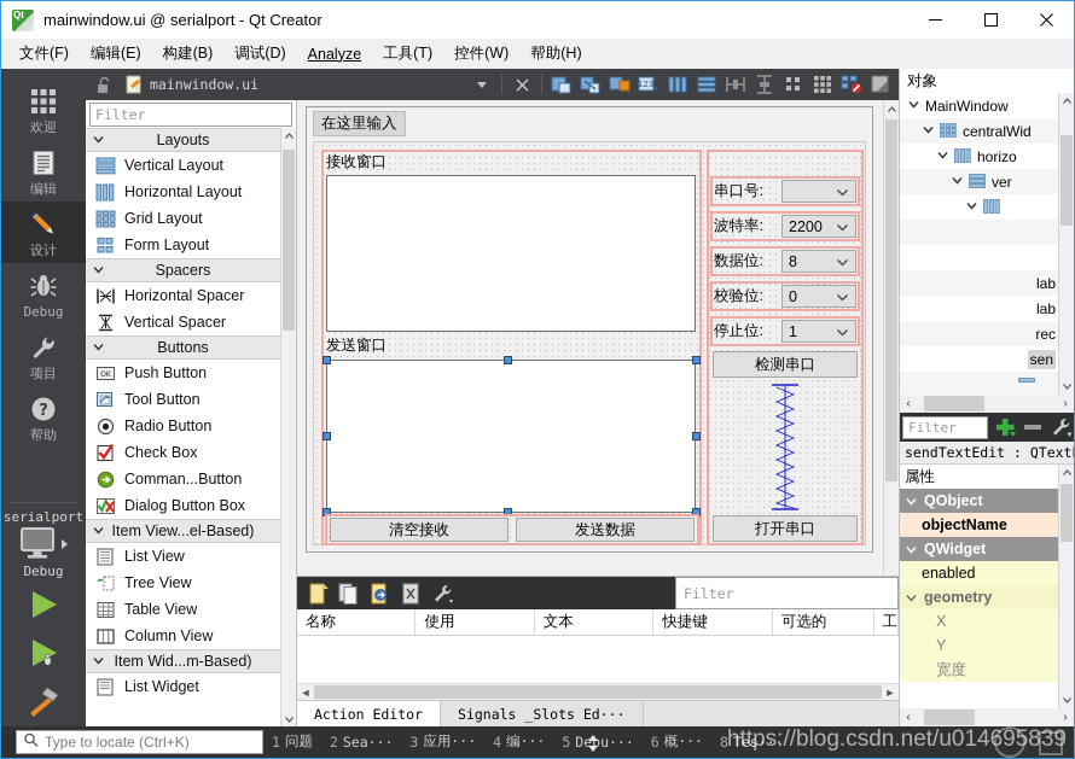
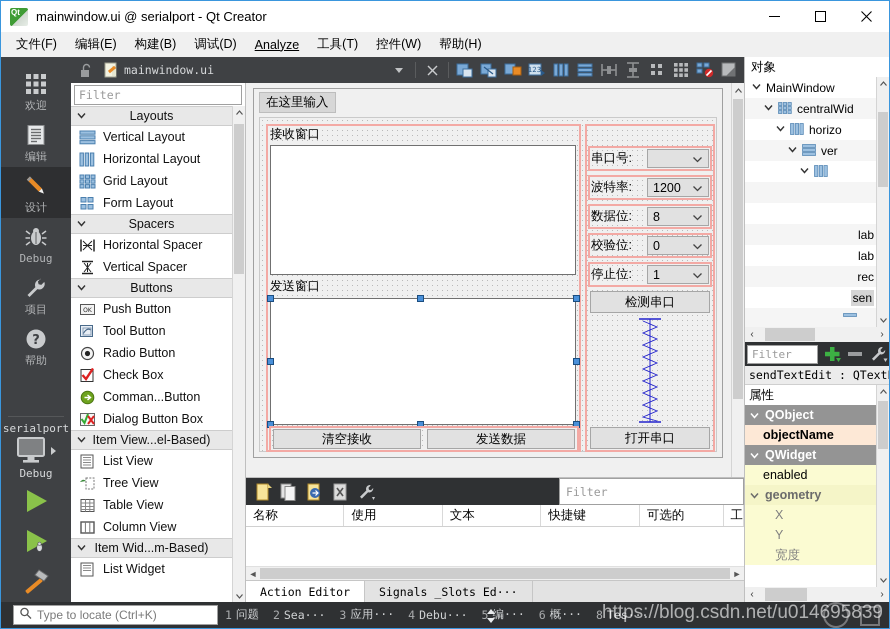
  mainwindow.ui @ serialport - Qt Creator
  文件(F)
  编辑(E)
  构建(B)
  调试(D)
  Analyze
  工具(T)
  控件(W)
  帮助(H)
  欢迎
  编辑
  设计
  Debug
  项目
  ?
  帮助
  serialport
  Debug
  mainwindow.ui
  123
  Filter
  Layouts
  Vertical Layout
  Horizontal Layout
  Grid Layout
  Form Layout
  Spacers
  Horizontal Spacer
  Vertical Spacer
  Buttons
  Push Button
  Tool Button
  Radio Button
  Check Box
  Comman...Button
  Dialog Button Box
  Item View...el-Based)
  List View
  Tree View
  Table View
  Column View
  Item Wid...m-Based)
  List Widget
  在这里输入
  接收窗口
  发送窗口
  清空接收
  发送数据
  串口号:
  波特率:
- 2200
+ 1200
  数据位:
  8
  校验位:
  0
  停止位:
  1
  检测串口
  打开串口
  Filter
  名称
  使用
  文本
  快捷键
  可选的
  工
  ◄
  ►
  Action Editor
  Signals _Slots Ed···
  对象
  MainWindow
  centralWid
  horizo
  ver
  lab
  lab
  rec
  sen
  ‹
  ›
  Filter
  sendTextEdit : QText
  属性
  QObject
  objectName
  QWidget
  enabled
  geometry
  X
  Y
  宽度
  ‹
  ›
  Type to locate (Ctrl+K)
  1
  问题
  2
  Sea···
  3
  应用···
  4
- 编···
+ Debu···
  5
- Debu···
+ 编···
  6
  概···
  8
  Tes···
  https://blog.csdn.net/u014695839
